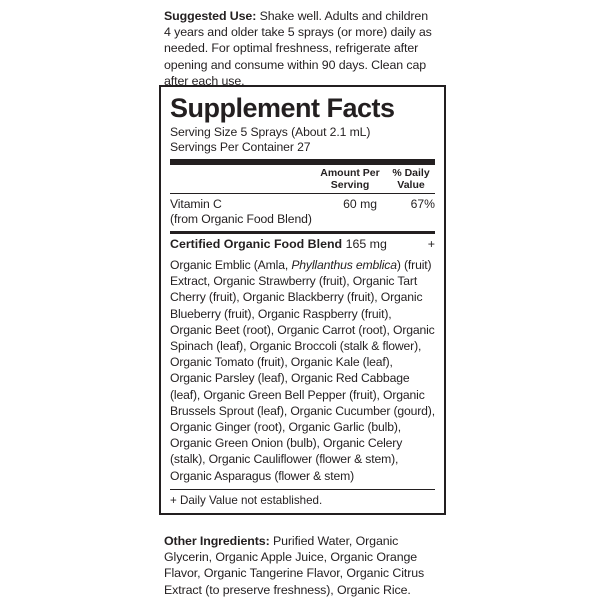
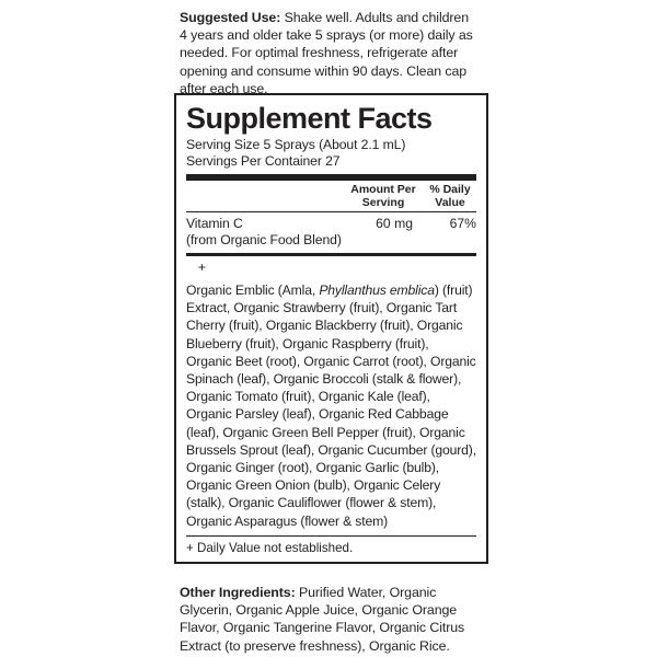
  Suggested Use: Shake well. Adults and children 4 years and older take 5 sprays (or more) daily as needed. For optimal freshness, refrigerate after opening and consume within 90 days. Clean cap after each use.
  Supplement Facts
  Serving Size 5 Sprays (About 2.1 mL)
  Servings Per Container 27
  Amount Per
  Serving
  % Daily
  Value
  Vitamin C
  (from Organic Food Blend)
  60 mg
  67%
- Certified Organic Food Blend 165 mg
  +
  Organic Emblic (Amla, Phyllanthus emblica) (fruit) Extract, Organic Strawberry (fruit), Organic Tart Cherry (fruit), Organic Blackberry (fruit), Organic Blueberry (fruit), Organic Raspberry (fruit), Organic Beet (root), Organic Carrot (root), Organic Spinach (leaf), Organic Broccoli (stalk & flower), Organic Tomato (fruit), Organic Kale (leaf), Organic Parsley (leaf), Organic Red Cabbage (leaf), Organic Green Bell Pepper (fruit), Organic Brussels Sprout (leaf), Organic Cucumber (gourd), Organic Ginger (root), Organic Garlic (bulb), Organic Green Onion (bulb), Organic Celery (stalk), Organic Cauliflower (flower & stem), Organic Asparagus (flower & stem)
  + Daily Value not established.
  Other Ingredients: Purified Water, Organic Glycerin, Organic Apple Juice, Organic Orange Flavor, Organic Tangerine Flavor, Organic Citrus Extract (to preserve freshness), Organic Rice.
